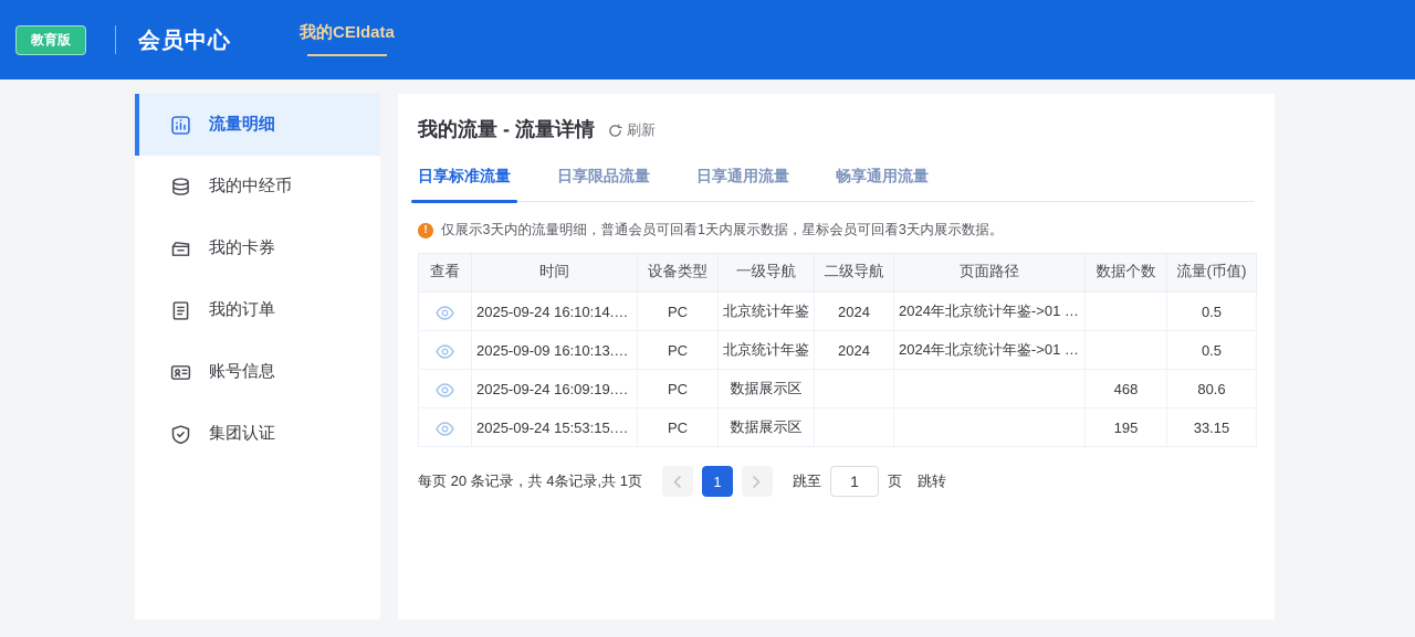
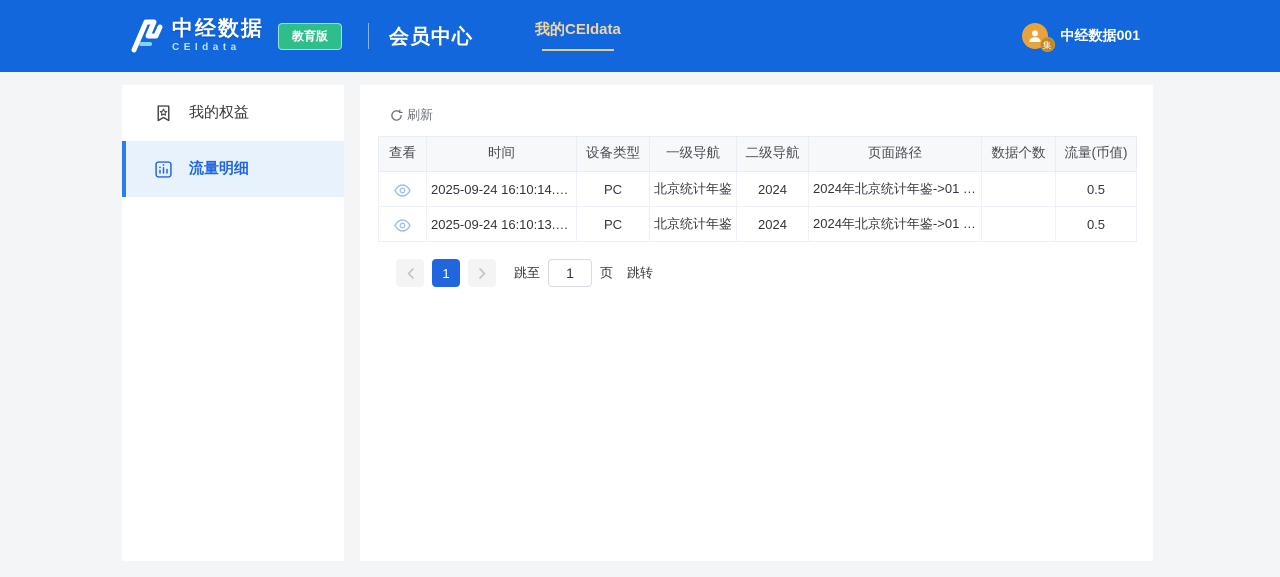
+ 中经数据
+ CEIdata
  教育版
  会员中心
  我的CEIdata
+ 集
+ 中经数据001
+ 我的权益
  流量明细
- 我的中经币
- 我的卡券
- 我的订单
- 账号信息
- 集团认证
- 我的流量 - 流量详情
  刷新
- 日享标准流量
- 日享限品流量
- 日享通用流量
- 畅享通用流量
- !
- 仅展示3天内的流量明细，普通会员可回看1天内展示数据，星标会员可回看3天内展示数据。
  查看	时间	设备类型	一级导航	二级导航	页面路径	数据个数	流量(币值)
  	2025-09-24 16:10:14.283	PC	北京统计年鉴	2024	2024年北京统计年鉴->01 综		0.5
- 	2025-09-09 16:10:13.377	PC	北京统计年鉴	2024	2024年北京统计年鉴->01 综		0.5
+ 	2025-09-24 16:10:13.377	PC	北京统计年鉴	2024	2024年北京统计年鉴->01 综		0.5
- 	2025-09-24 16:09:19.243	PC	数据展示区			468	80.6
- 	2025-09-24 15:53:15.424	PC	数据展示区			195	33.15
- 每页 20 条记录，共 4条记录,共 1页
  1
  跳至
  1
  页
  跳转
